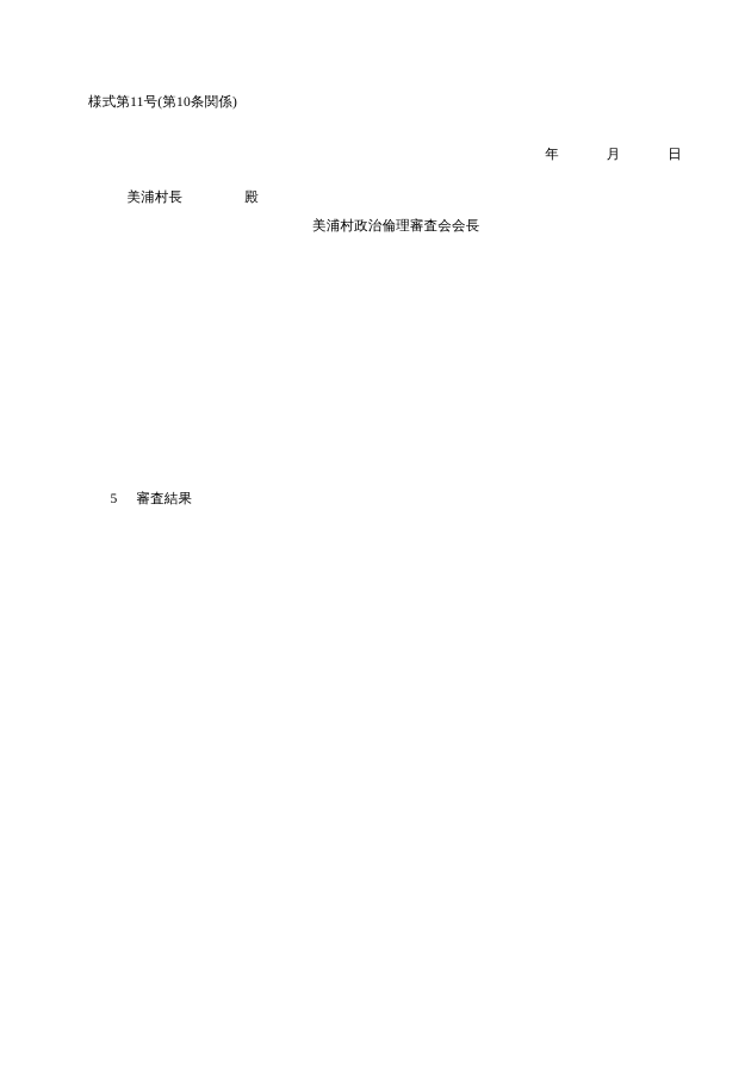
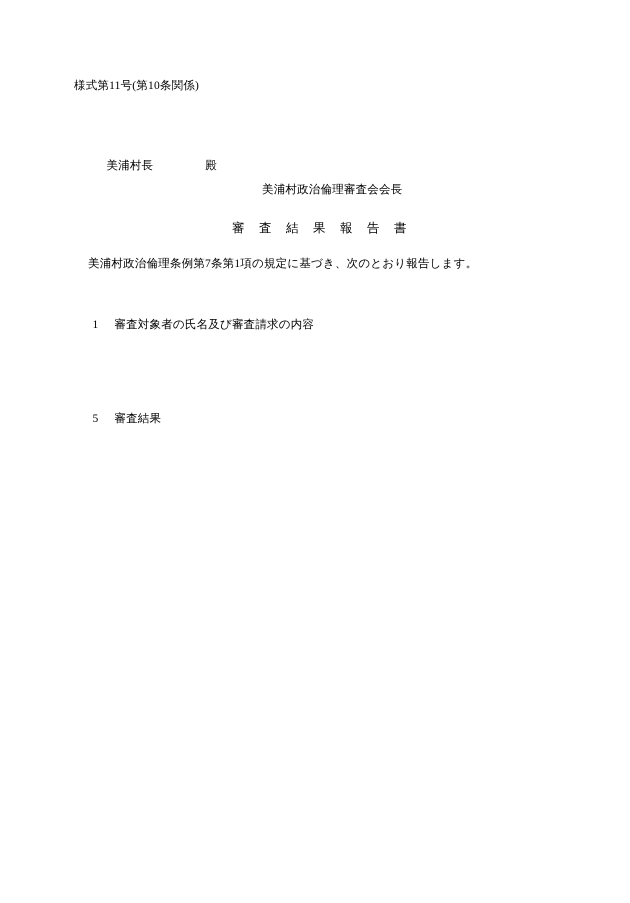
  様式第11号(第10条関係)
- 年 月 日
  美浦村長 殿
  美浦村政治倫理審査会会長
+ 審 査 結 果 報 告 書
+ 美浦村政治倫理条例第7条第1項の規定に基づき、次のとおり報告します。
+ 1 審査対象者の氏名及び審査請求の内容
  5 審査結果
